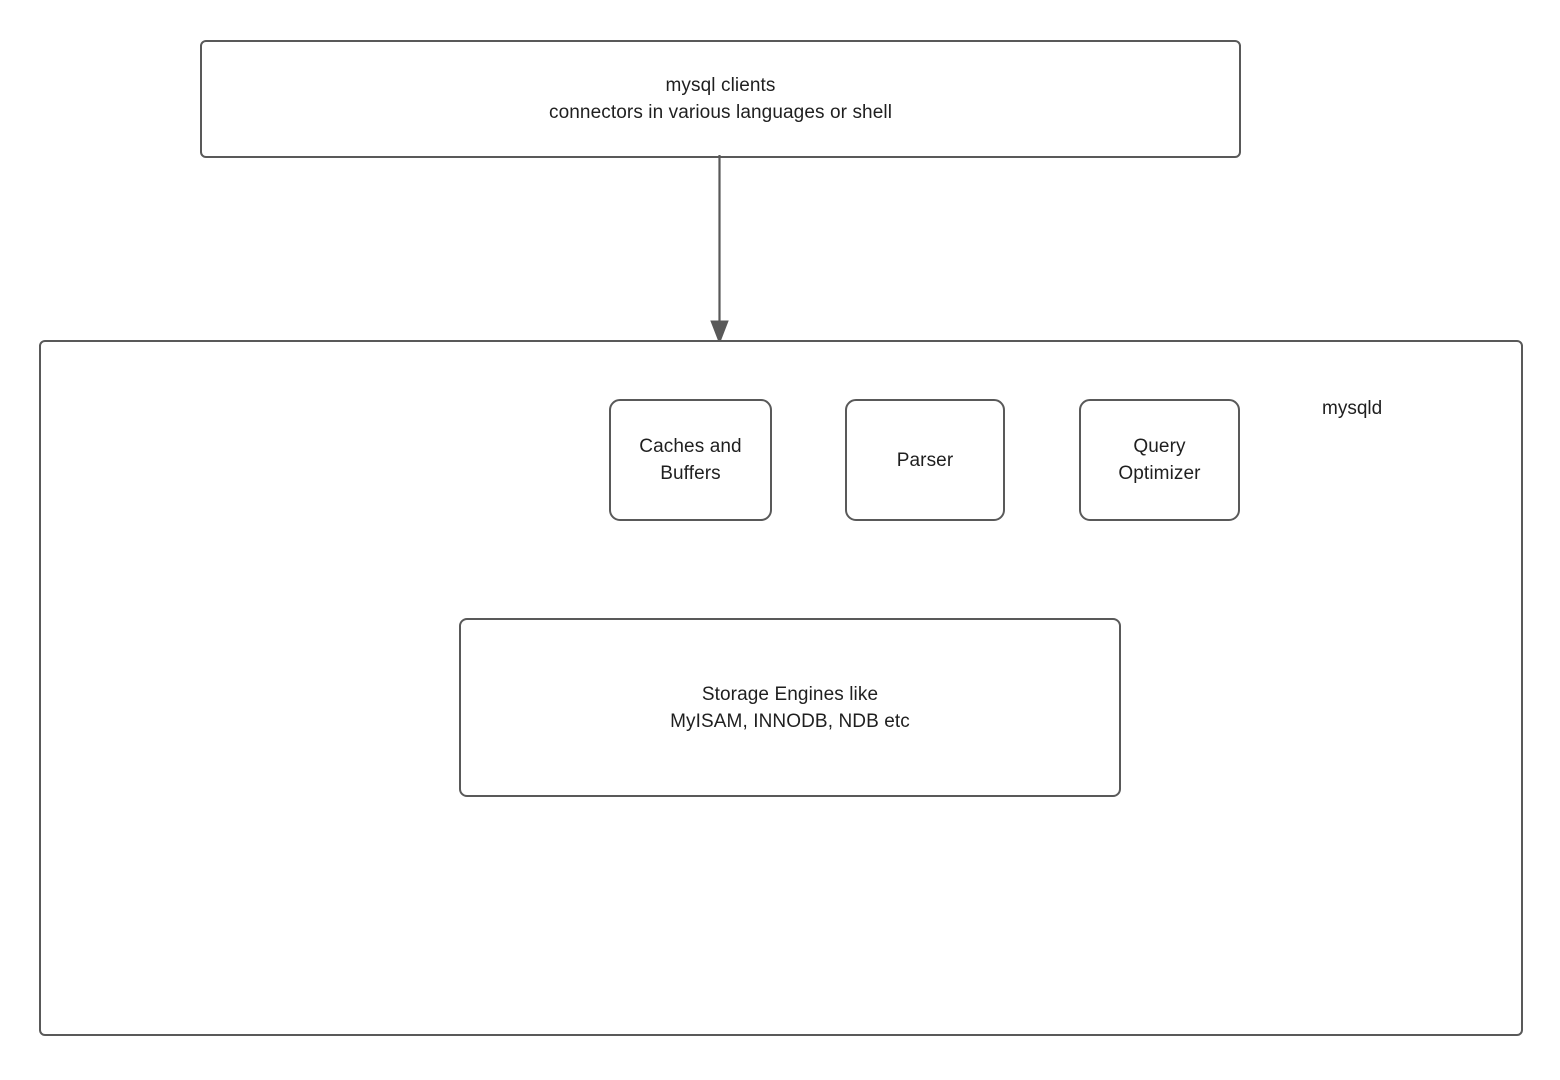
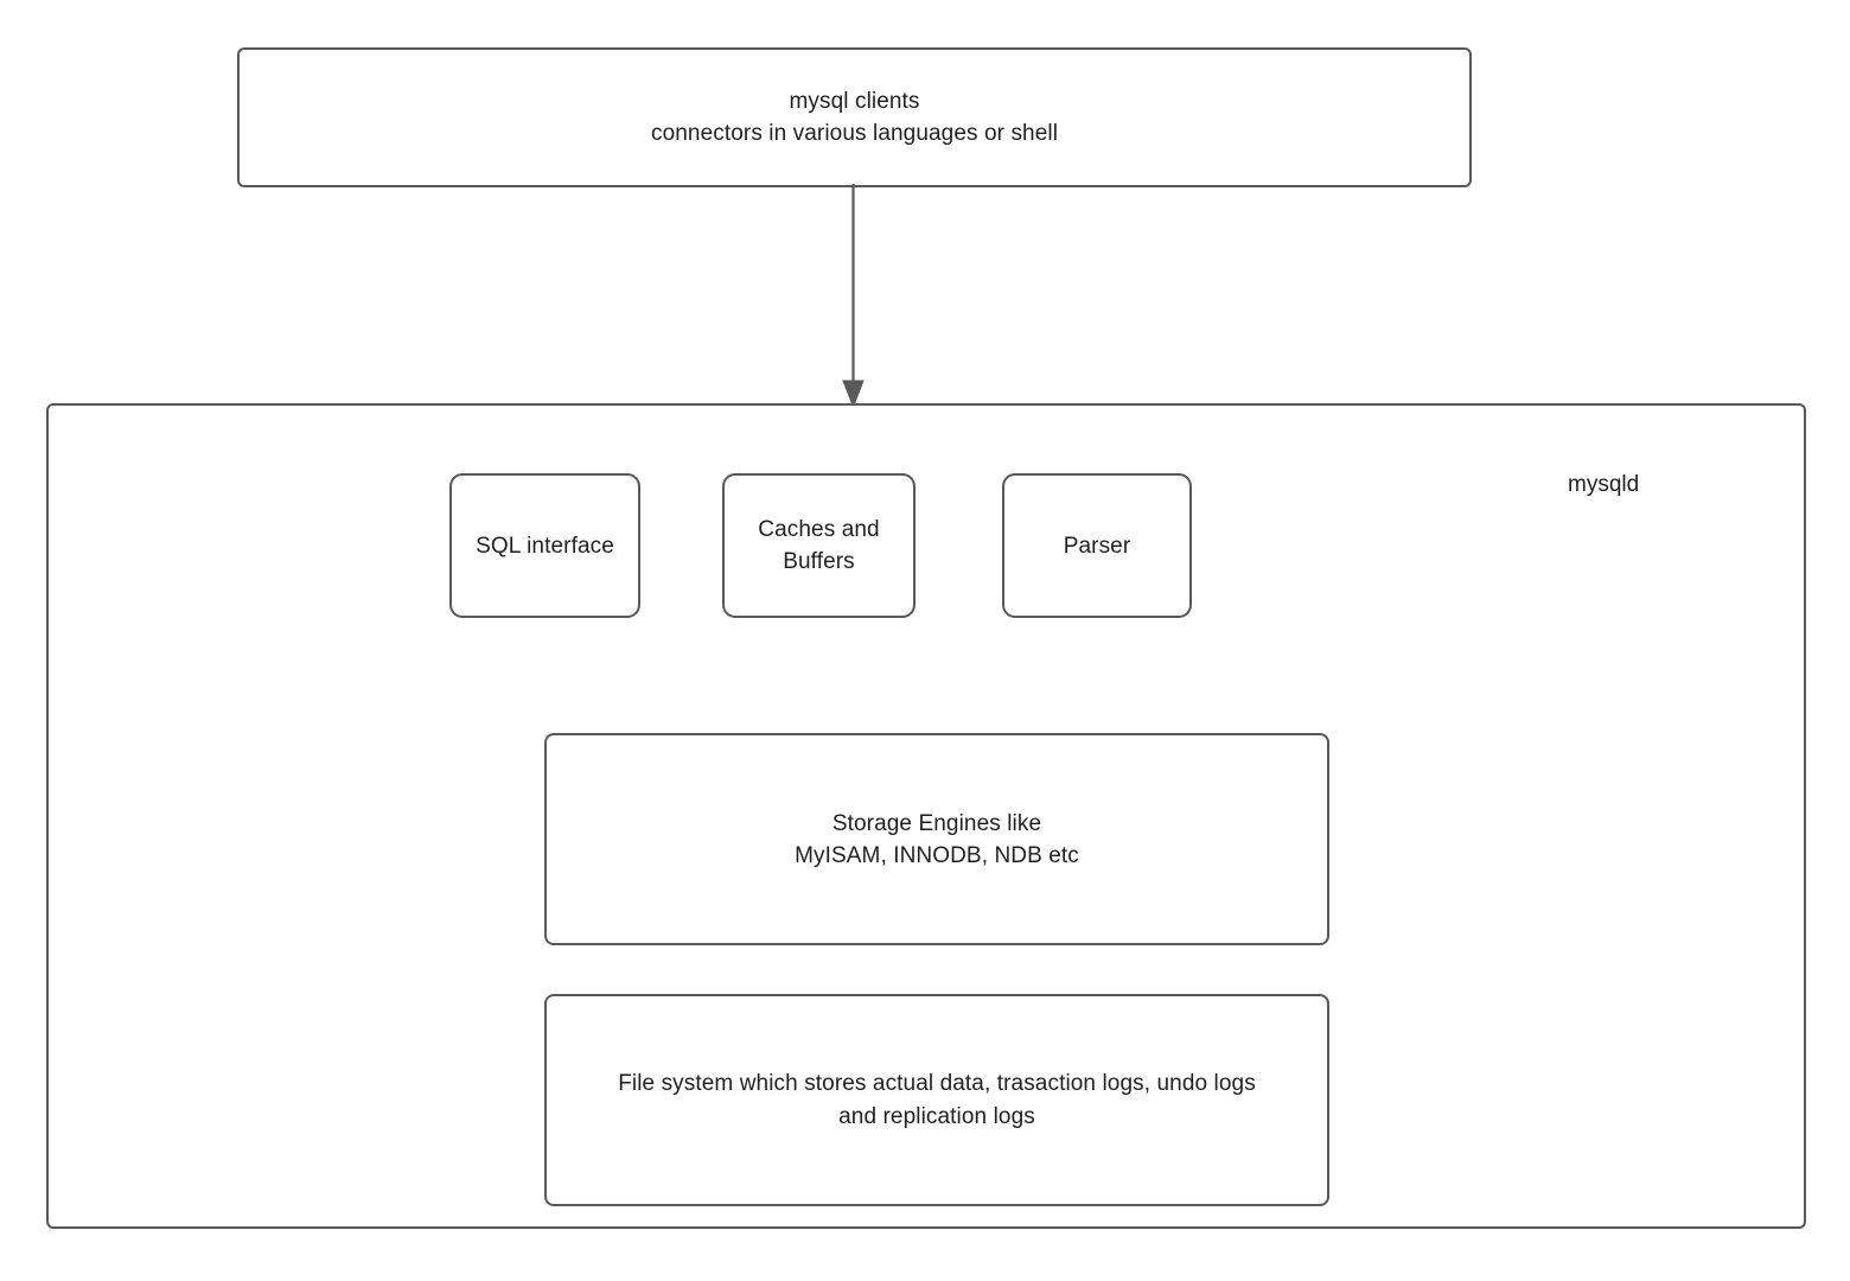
  mysql clients
  connectors in various languages or shell
  mysqld
+ SQL interface
  Caches and
  Buffers
  Parser
- Query
- Optimizer
  Storage Engines like
  MyISAM, INNODB, NDB etc
+ File system which stores actual data, trasaction logs, undo logs
+ and replication logs
